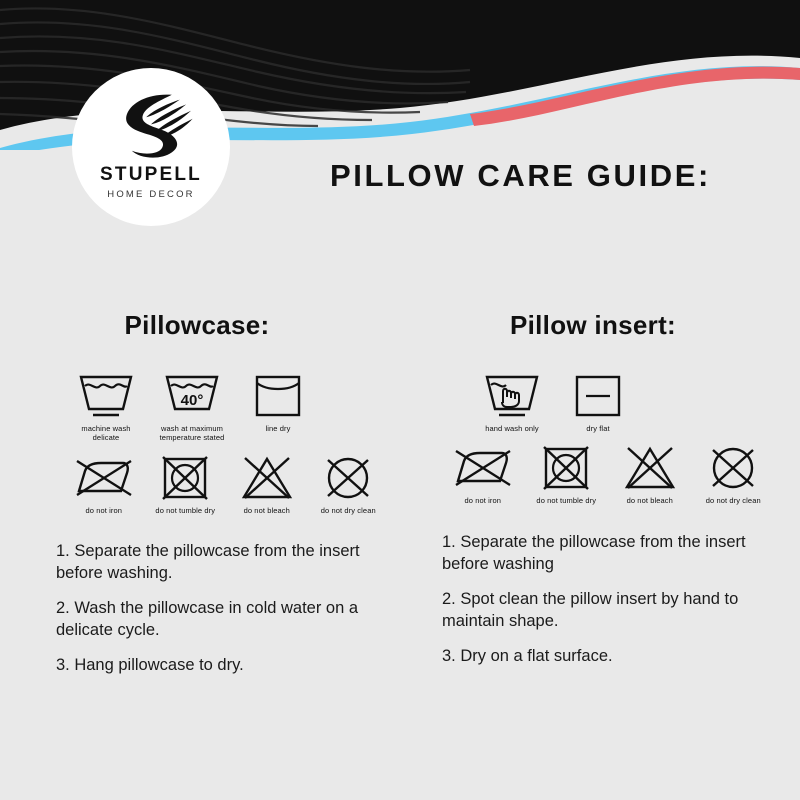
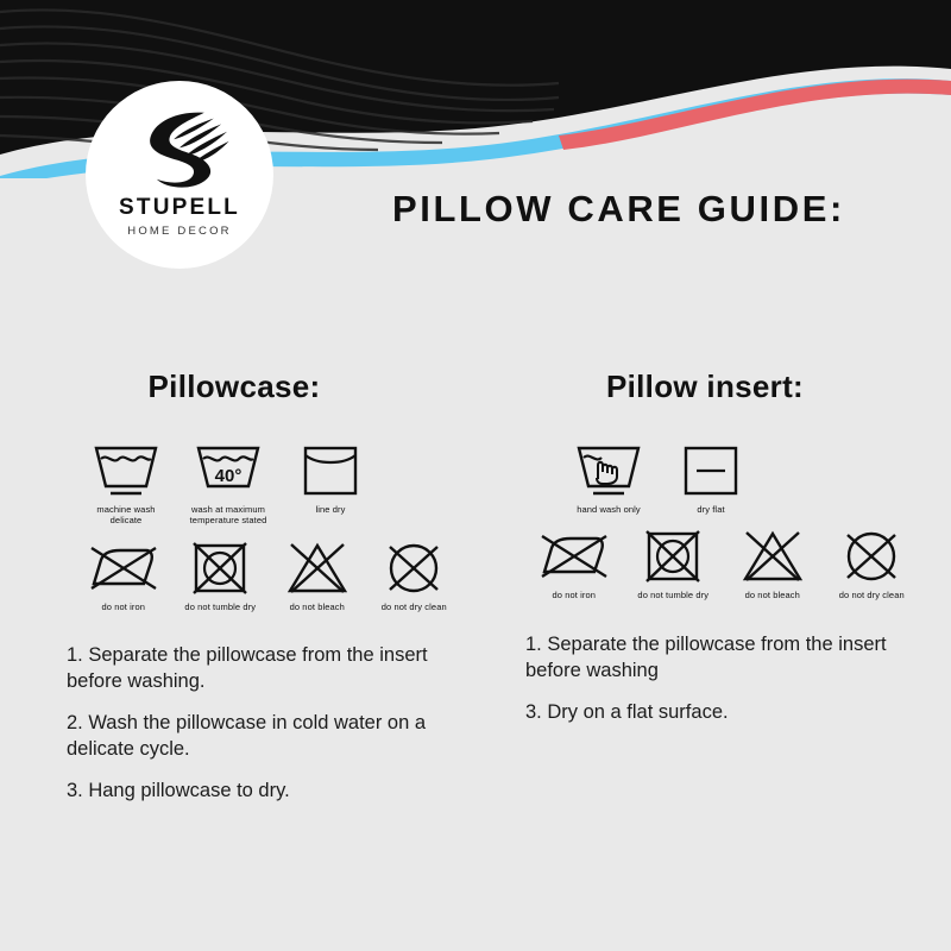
  STUPELL
  HOME DECOR
  PILLOW CARE GUIDE:
  Pillowcase:
  machine wash
  delicate
  40°
  wash at maximum
  temperature stated
  line dry
  do not iron
  do not tumble dry
  do not bleach
  do not dry clean
  1. Separate the pillowcase from the insert before washing.
  2. Wash the pillowcase in cold water on a delicate cycle.
  3. Hang pillowcase to dry.
  Pillow insert:
  hand wash only
  dry flat
  do not iron
  do not tumble dry
  do not bleach
  do not dry clean
  1. Separate the pillowcase from the insert before washing
- 2. Spot clean the pillow insert by hand to maintain shape.
  3. Dry on a flat surface.
